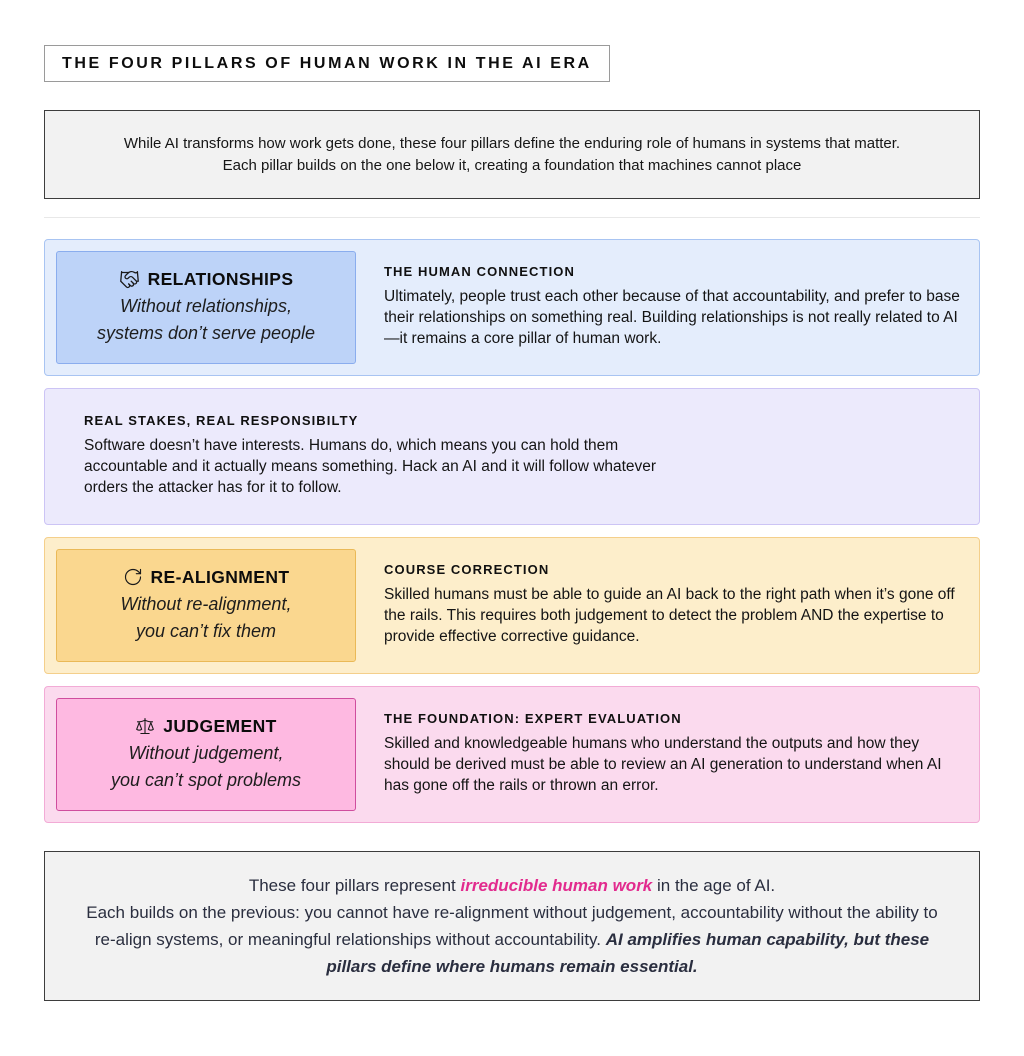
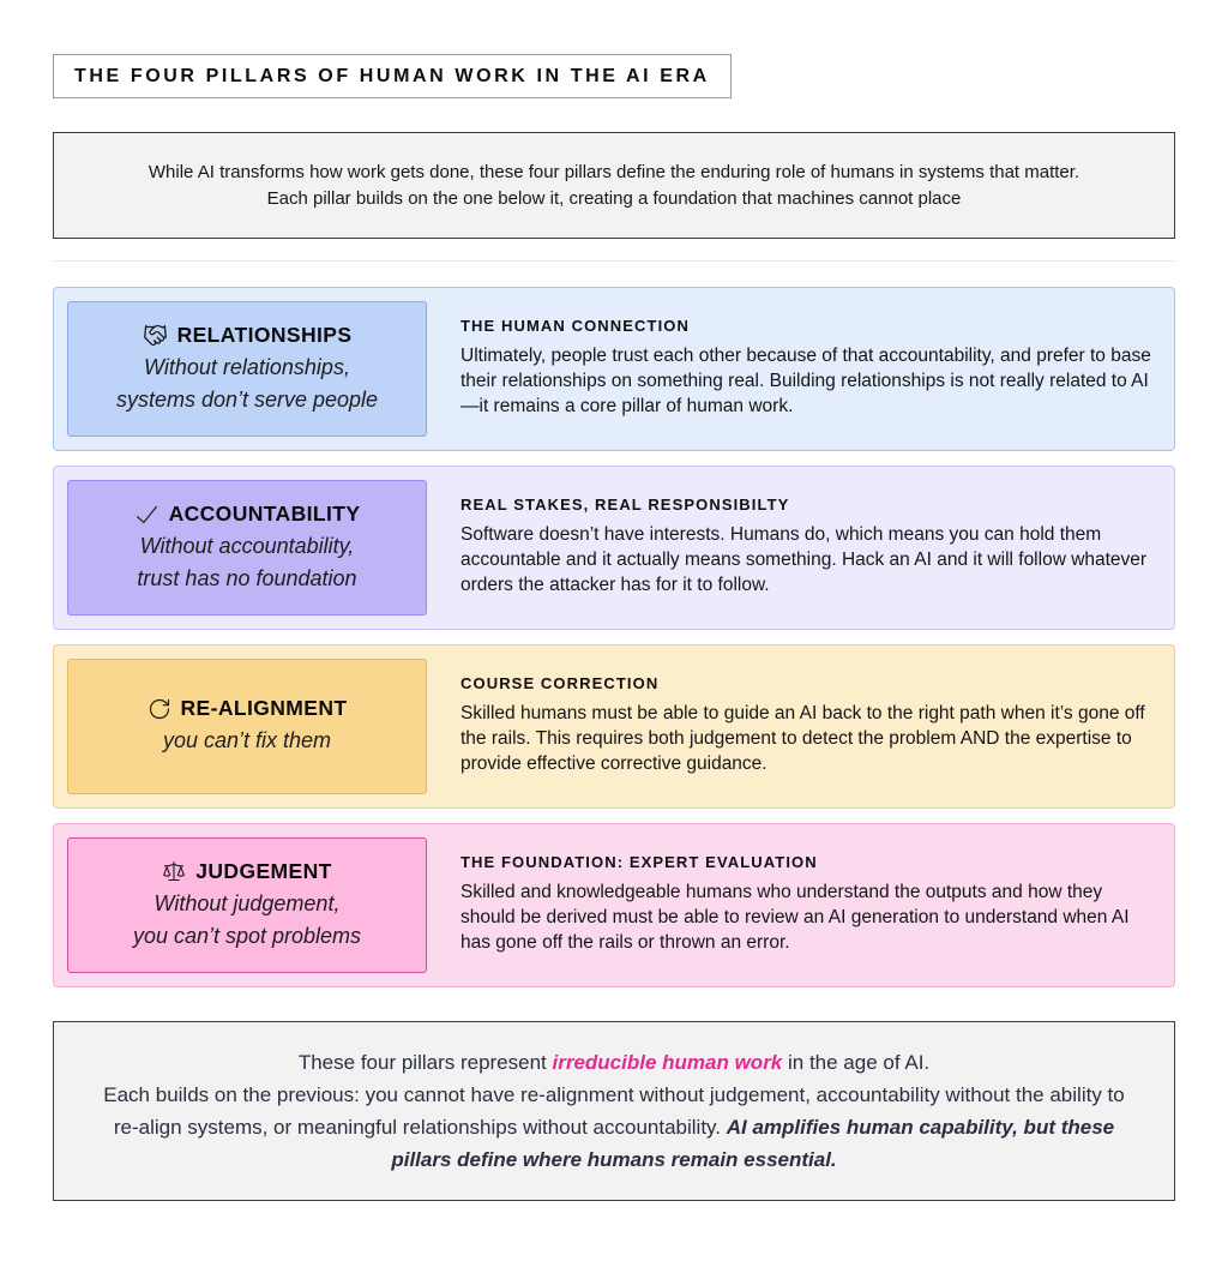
  THE FOUR PILLARS OF HUMAN WORK IN THE AI ERA
  While AI transforms how work gets done, these four pillars define the enduring role of humans in systems that matter.
  Each pillar builds on the one below it, creating a foundation that machines cannot place
  RELATIONSHIPS
  Without relationships,
  systems don’t serve people
  THE HUMAN CONNECTION
  Ultimately, people trust each other because of that accountability, and prefer to base their relationships on something real. Building relationships is not really related to AI—it remains a core pillar of human work.
+ ACCOUNTABILITY
+ Without accountability,
+ trust has no foundation
  REAL STAKES, REAL RESPONSIBILTY
  Software doesn’t have interests. Humans do, which means you can hold them accountable and it actually means something. Hack an AI and it will follow whatever orders the attacker has for it to follow.
  RE-ALIGNMENT
- Without re-alignment,
  you can’t fix them
  COURSE CORRECTION
  Skilled humans must be able to guide an AI back to the right path when it’s gone off the rails. This requires both judgement to detect the problem AND the expertise to provide effective corrective guidance.
  JUDGEMENT
  Without judgement,
  you can’t spot problems
  THE FOUNDATION: EXPERT EVALUATION
  Skilled and knowledgeable humans who understand the outputs and how they should be derived must be able to review an AI generation to understand when AI has gone off the rails or thrown an error.
  These four pillars represent irreducible human work in the age of AI.
  Each builds on the previous: you cannot have re-alignment without judgement, accountability without the ability to re-align systems, or meaningful relationships without accountability. AI amplifies human capability, but these pillars define where humans remain essential.
